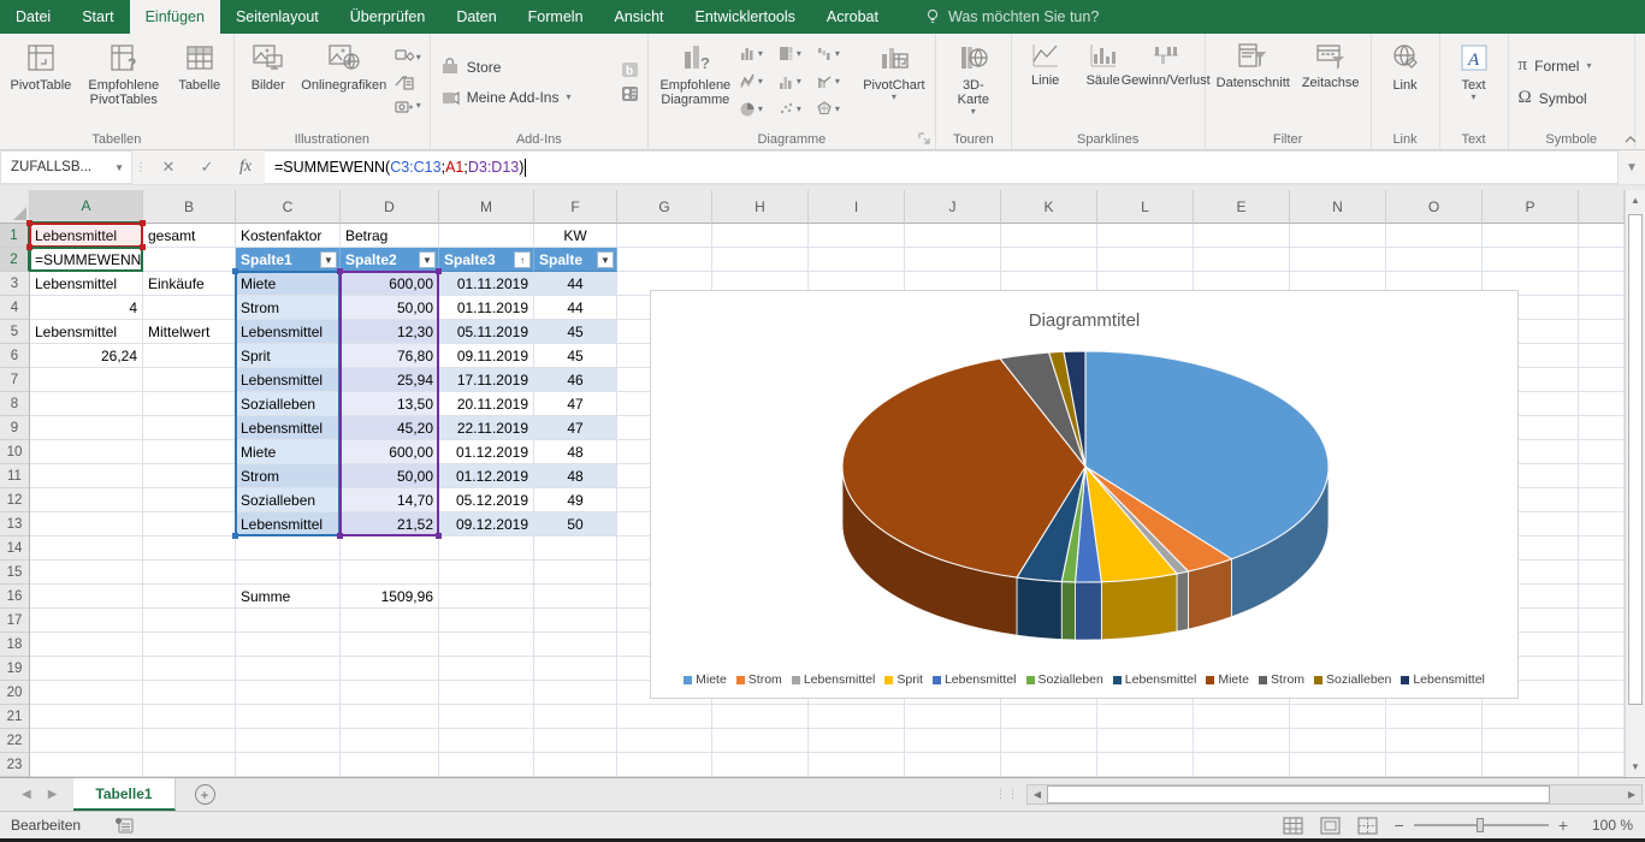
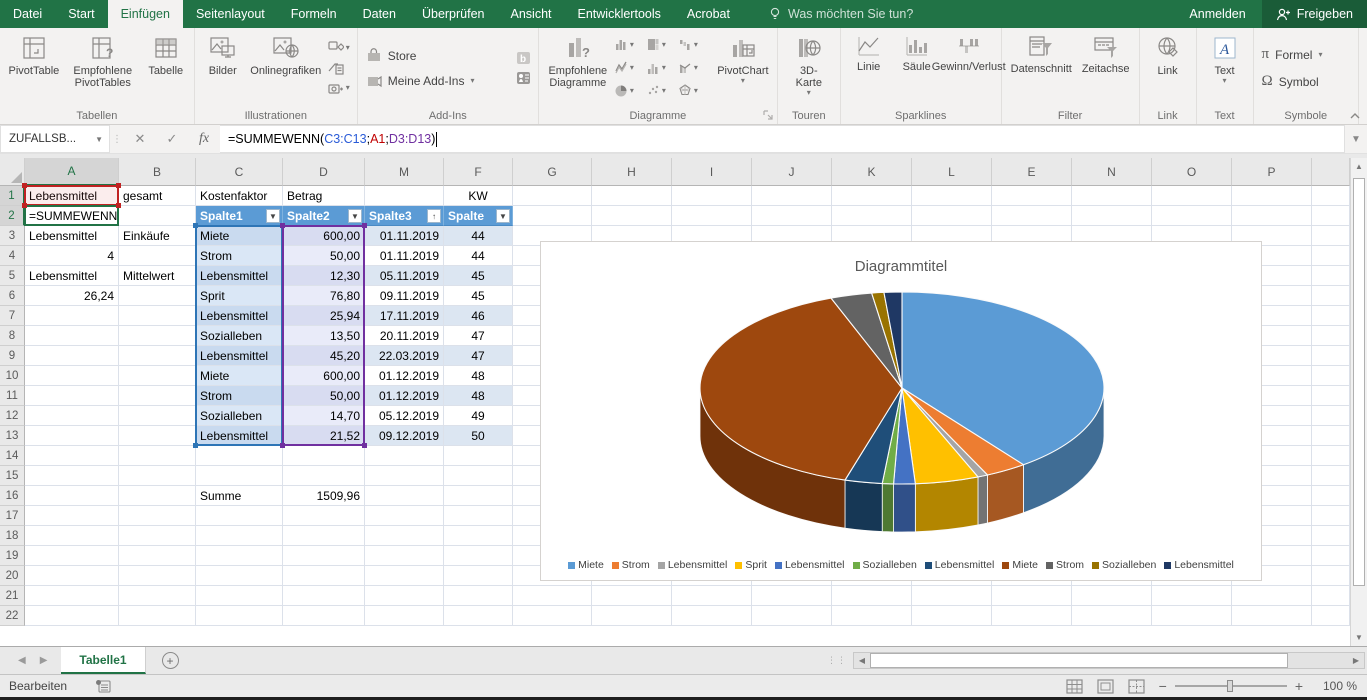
  Datei
  Start
  Einfügen
  Seitenlayout
- Überprüfen
+ Formeln
  Daten
- Formeln
+ Überprüfen
  Ansicht
  Entwicklertools
  Acrobat
  Was möchten Sie tun?
+ Anmelden
+ Freigeben
  PivotTable
  ?
  Empfohlene PivotTables
  Tabelle
  Tabellen
  Bilder
  Onlinegrafiken
  ▾
  ▾
  Illustrationen
  Store
  Meine Add-Ins
  ▾
  b
  Add-Ins
  ?
  Empfohlene Diagramme
  ▾
  ▾
  ▾
  ▾
  ▾
  ▾
  ▾
  ▾
  ▾
  PivotChart
  ▾
  Diagramme
  3D-Karte
  ▾
  Touren
  Linie
  Säule
  Gewinn/Verlust
  Sparklines
  Datenschnitt
  Zeitachse
  Filter
  Link
  Link
  A
  Text
  ▾
  Text
  π
  Formel
  ▾
  Ω
  Symbol
  Symbole
  ZUFALLSB...
  ▼
  ⋮
  ✕
  ✓
  fx
  =SUMMEWENN(
  C3:C13
  ;
  A1
  ;
  D3:D13
  )
  ▼
  A
  B
  C
  D
  M
  F
  G
  H
  I
  J
  K
  L
  E
  N
  O
  P
  1
  Lebensmittel
  gesamt
  Kostenfaktor
  Betrag
  KW
  2
  =SUMMEWENN
  Spalte1
  ▼
  Spalte2
  ▼
  Spalte3
  ↑
  Spalte
  ▼
  3
  Lebensmittel
  Einkäufe
  Miete
  600,00
  01.11.2019
  44
  4
  4
  Strom
  50,00
  01.11.2019
  44
  5
  Lebensmittel
  Mittelwert
  Lebensmittel
  12,30
  05.11.2019
  45
  6
  26,24
  Sprit
  76,80
  09.11.2019
  45
  7
  Lebensmittel
  25,94
  17.11.2019
  46
  8
  Sozialleben
  13,50
  20.11.2019
  47
  9
  Lebensmittel
  45,20
- 22.11.2019
+ 22.03.2019
  47
  10
  Miete
  600,00
  01.12.2019
  48
  11
  Strom
  50,00
  01.12.2019
  48
  12
  Sozialleben
  14,70
  05.12.2019
  49
  13
  Lebensmittel
  21,52
  09.12.2019
  50
  14
  15
  16
  Summe
  1509,96
  17
  18
  19
  20
  21
  22
- 23
  ▲
  ▼
  Diagrammtitel
  Miete
  Strom
  Lebensmittel
  Sprit
  Lebensmittel
  Sozialleben
  Lebensmittel
  Miete
  Strom
  Sozialleben
  Lebensmittel
  ◀
  ▶
  Tabelle1
  +
  ⋮⋮
  ◀
  ▶
  Bearbeiten
  −
  +
  100 %
